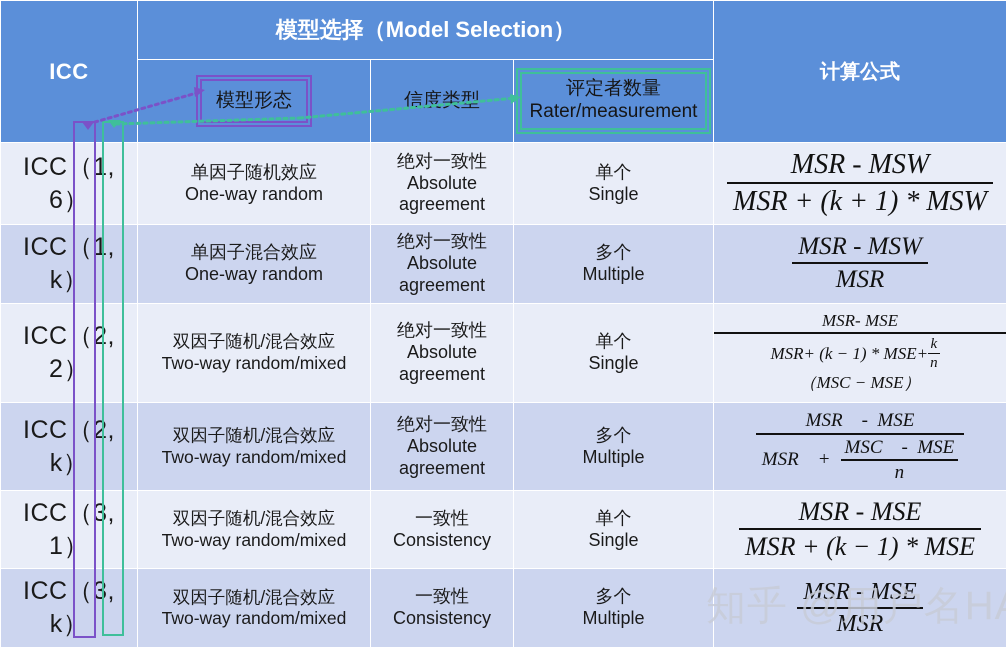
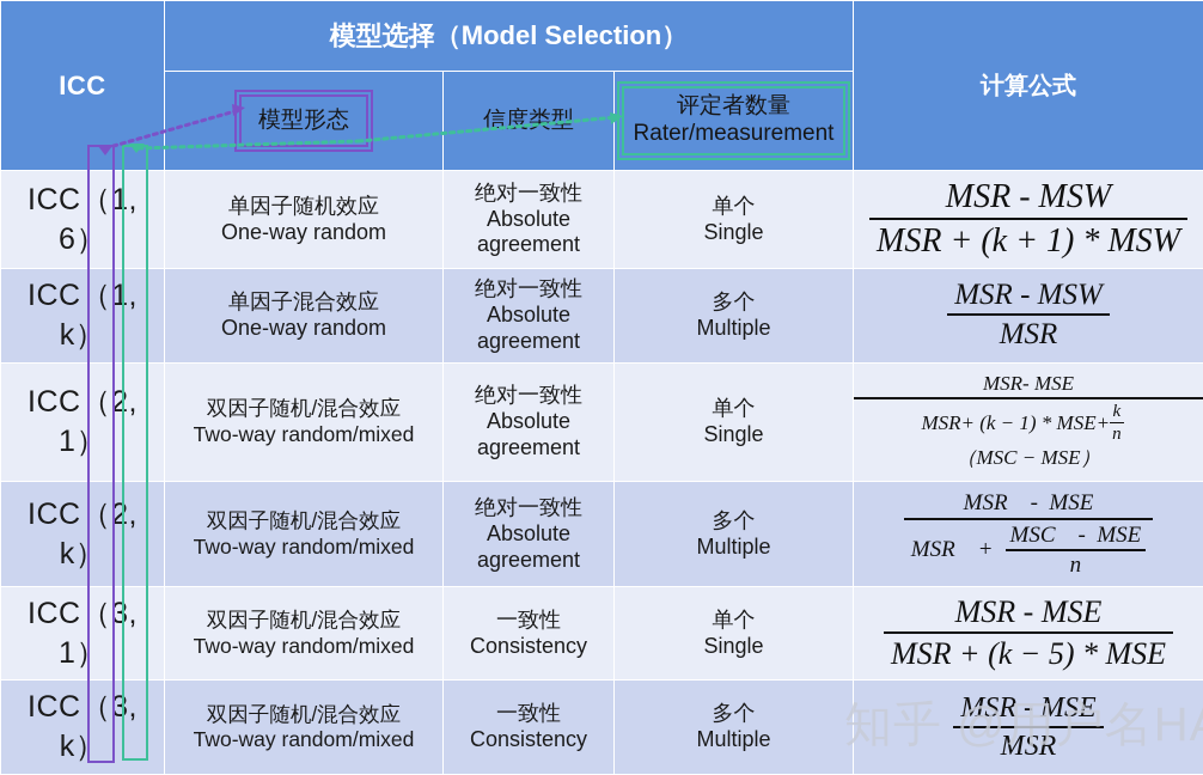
  ICC	模型选择（Model Selection）	计算公式
  模型形态	信度类型	评定者数量 Rater/measurement
  ICC（1, 6）	单因子随机效应 One-way random	绝对一致性 Absolute agreement	单个 Single	MSR - MSW MSR + (k + 1) * MSW
  ICC（1, k）	单因子混合效应 One-way random	绝对一致性 Absolute agreement	多个 Multiple	MSR - MSW MSR
- ICC（2, 2）	双因子随机/混合效应 Two-way random/mixed	绝对一致性 Absolute agreement	单个 Single	MSR- MSE MSR+ (k − 1) * MSE+ k n （MSC − MSE）
+ ICC（2, 1）	双因子随机/混合效应 Two-way random/mixed	绝对一致性 Absolute agreement	单个 Single	MSR- MSE MSR+ (k − 1) * MSE+ k n （MSC − MSE）
  ICC（2, k）	双因子随机/混合效应 Two-way random/mixed	绝对一致性 Absolute agreement	多个 Multiple	MSR - MSE MSR + MSC - MSE n
- ICC（3, 1）	双因子随机/混合效应 Two-way random/mixed	一致性 Consistency	单个 Single	MSR - MSE MSR + (k − 1) * MSE
+ ICC（3, 1）	双因子随机/混合效应 Two-way random/mixed	一致性 Consistency	单个 Single	MSR - MSE MSR + (k − 5) * MSE
  ICC（3, k）	双因子随机/混合效应 Two-way random/mixed	一致性 Consistency	多个 Multiple	MSR - MSE MSR
  知乎 @用户名H
